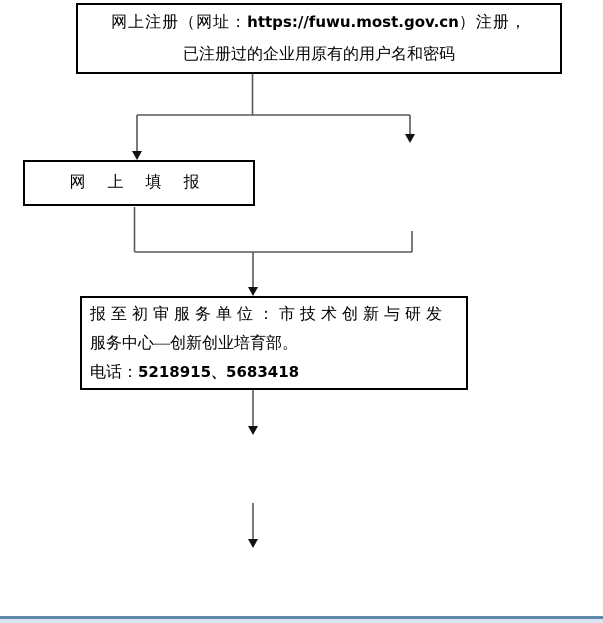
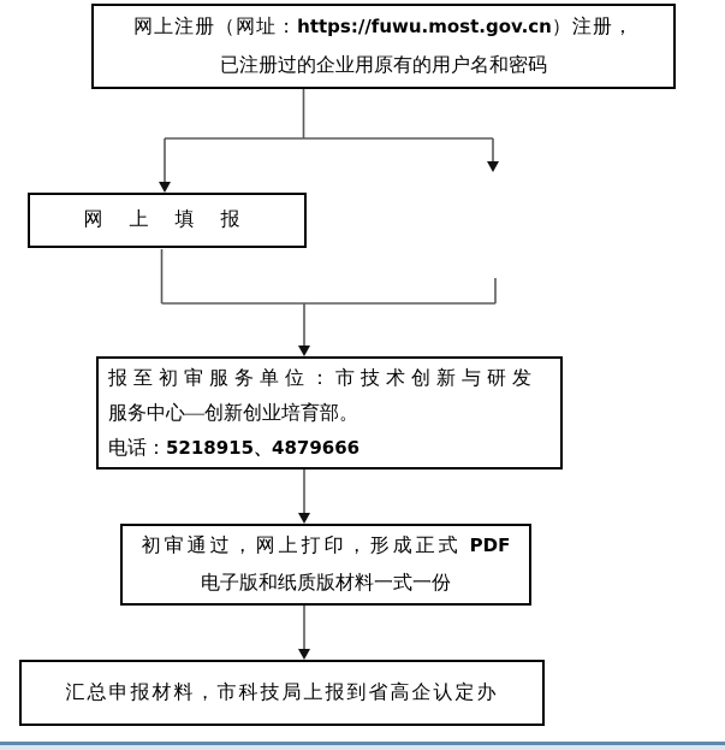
  网上注册（网址：https://fuwu.most.gov.cn）注册，
  已注册过的企业用原有的用户名和密码
  网 上 填 报
  报至初审服务单位：市技术创新与研发
  服务中心—创新创业培育部。
- 电话：5218915、5683418
+ 电话：5218915、4879666
+ 初审通过，网上打印，形成正式 PDF
+ 电子版和纸质版材料一式一份
+ 汇总申报材料，市科技局上报到省高企认定办
